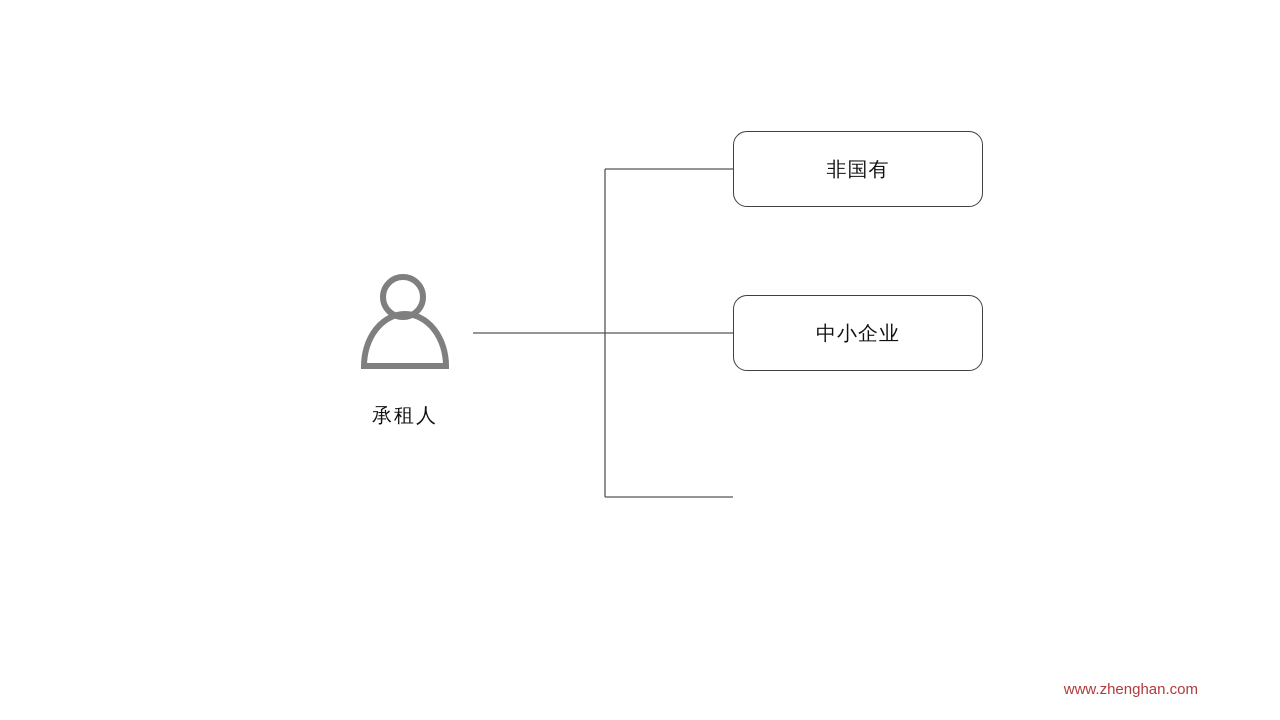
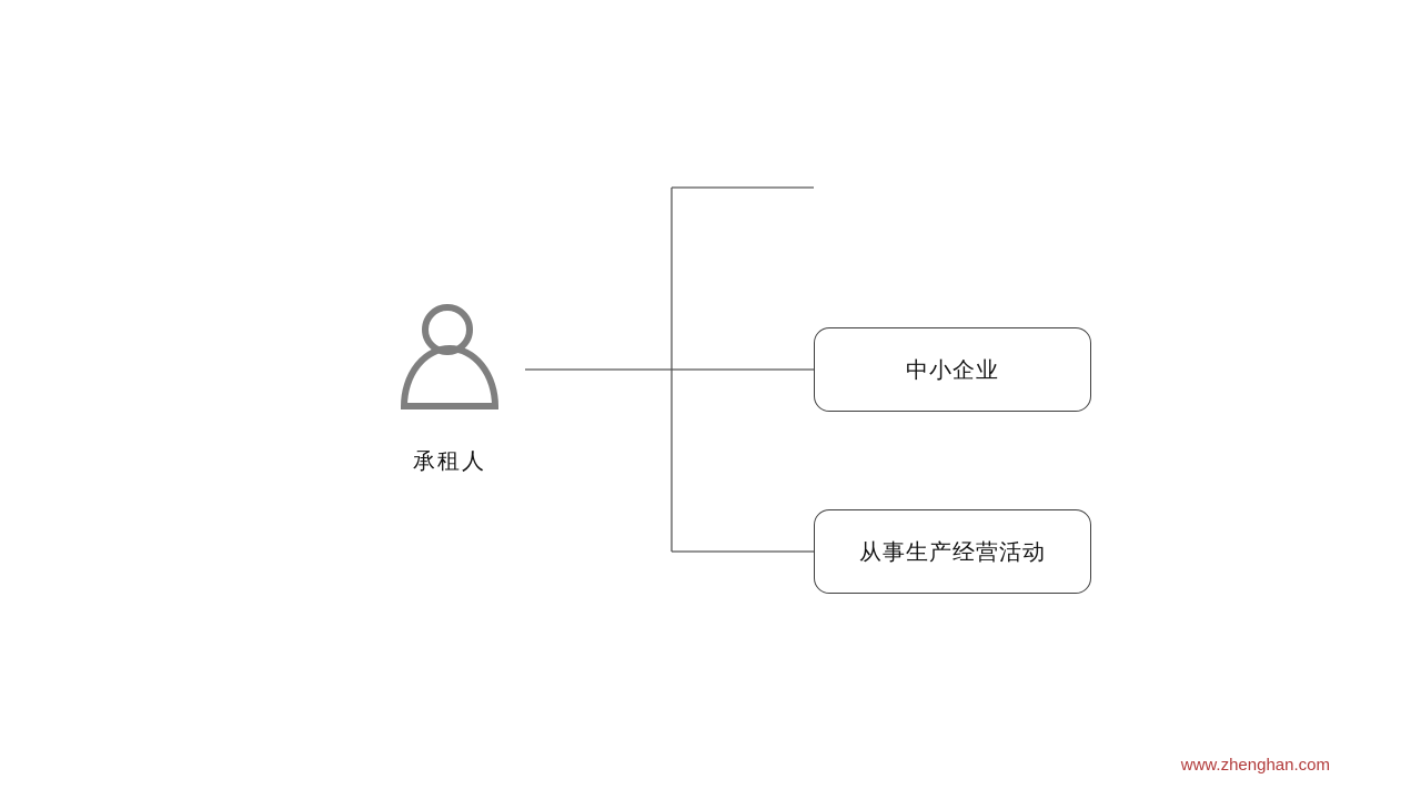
  承租人
- 非国有
  中小企业
+ 从事生产经营活动
  www.zhenghan.com
